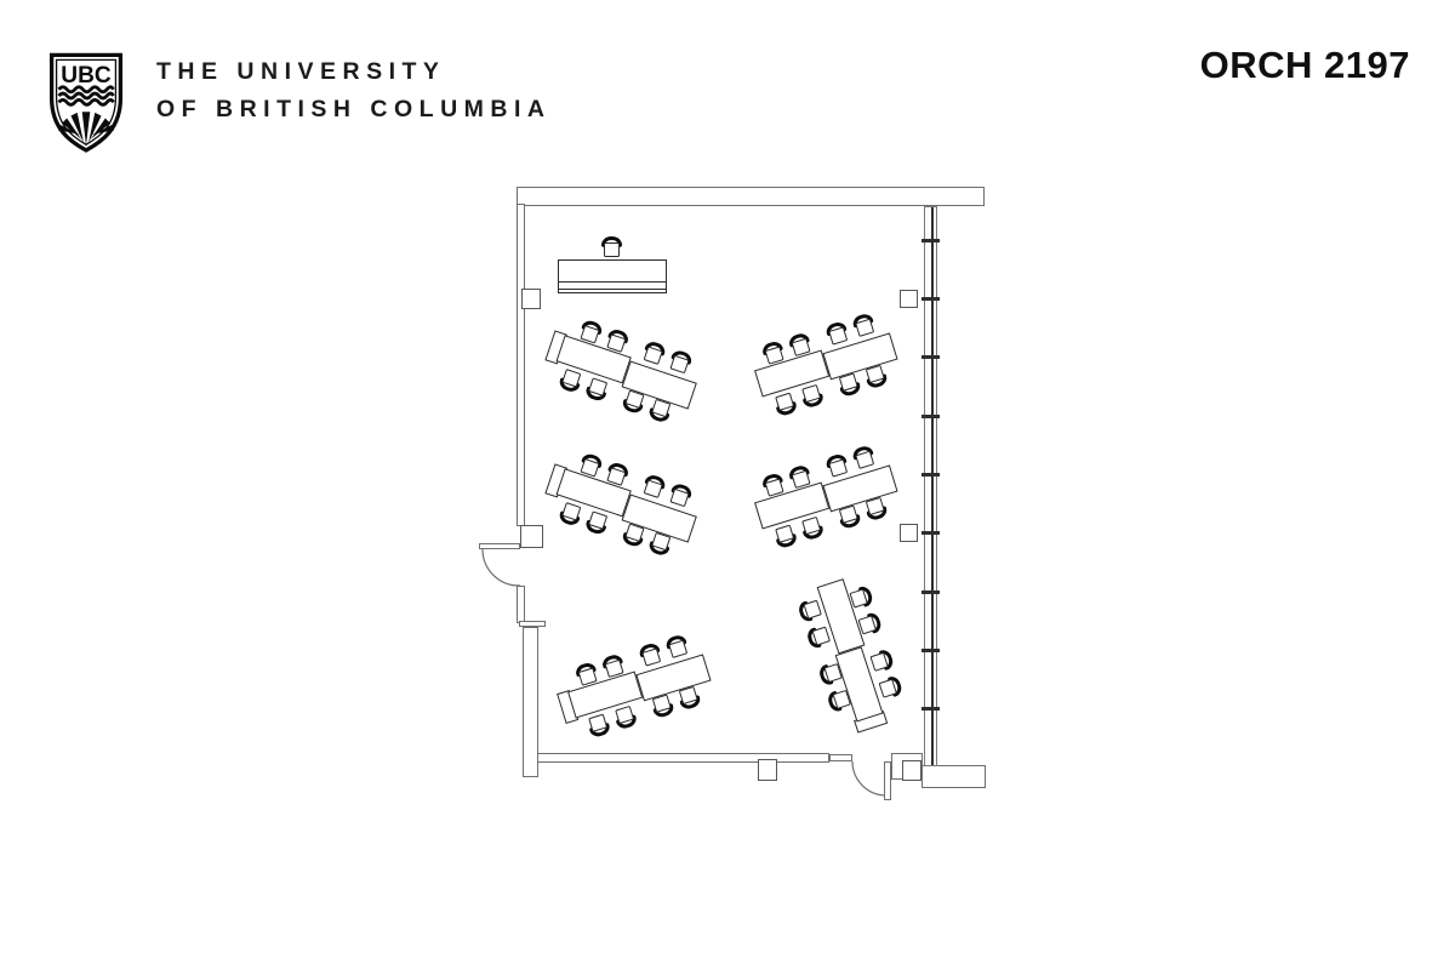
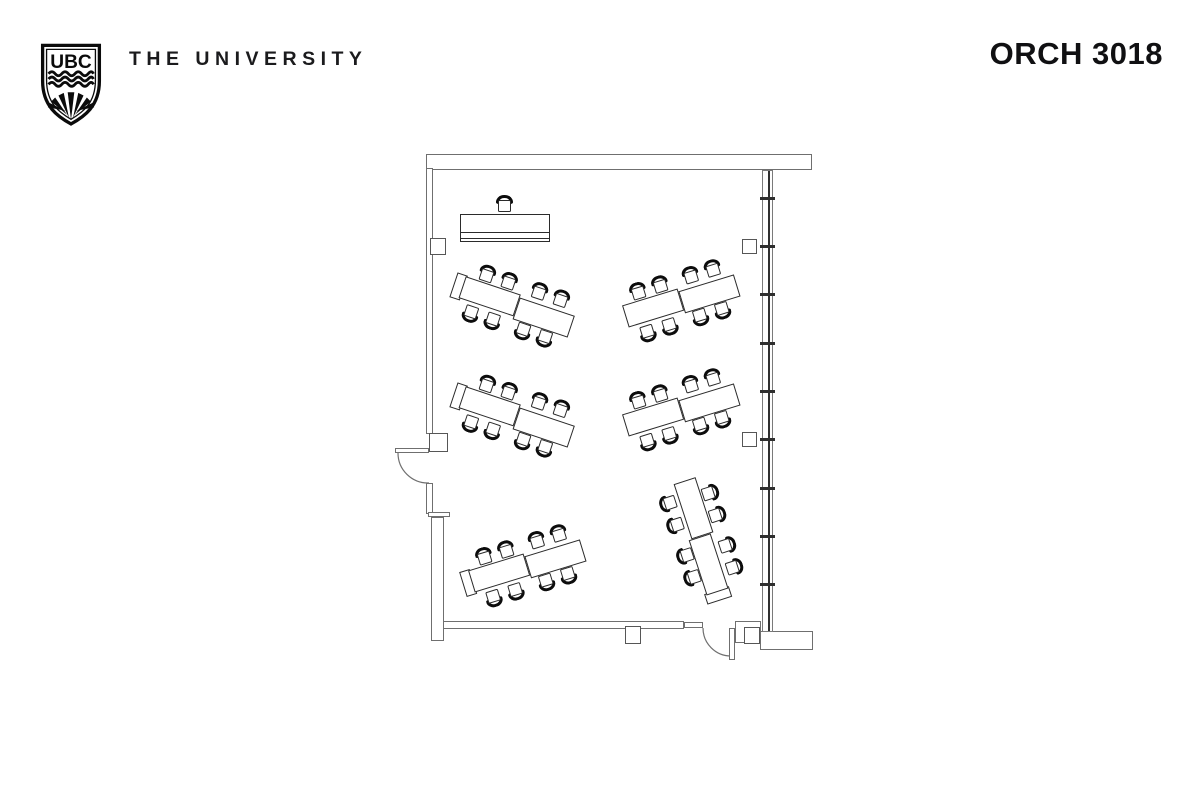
  UBC
  THE UNIVERSITY
- OF BRITISH COLUMBIA
- ORCH 2197
+ ORCH 3018
